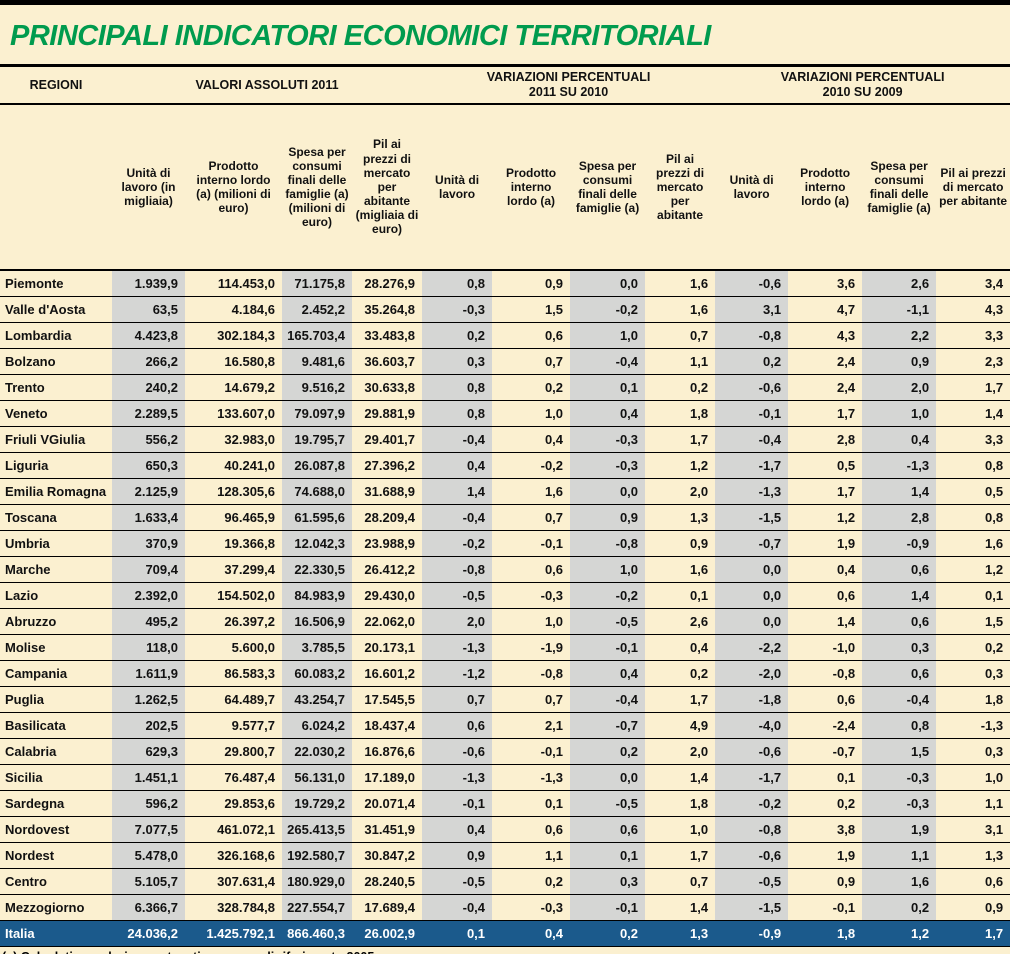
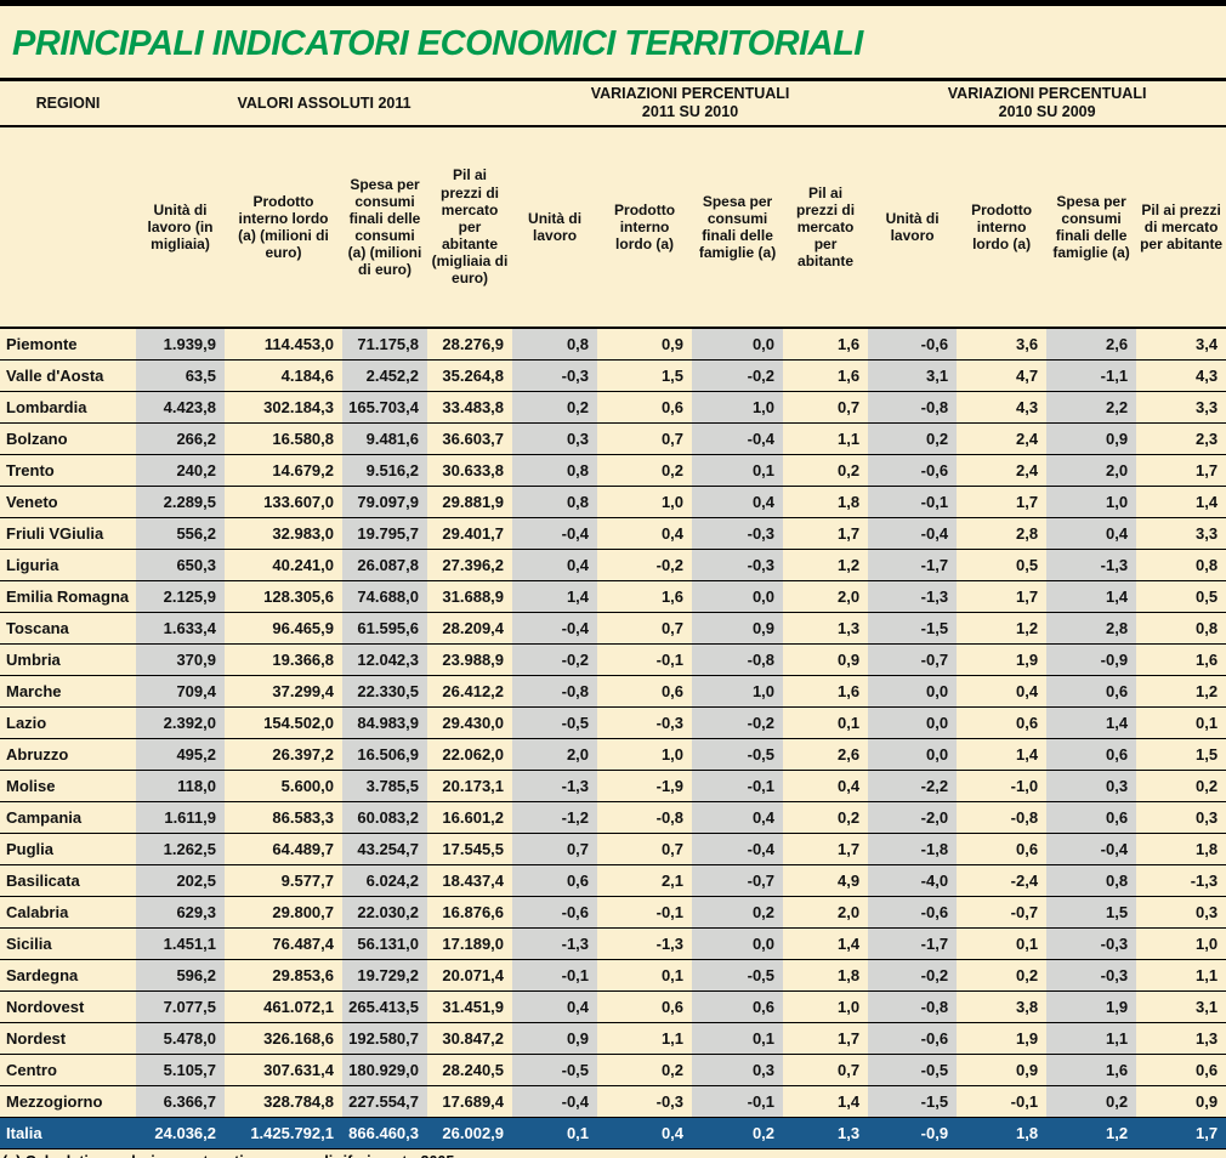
  PRINCIPALI INDICATORI ECONOMICI TERRITORIALI
  REGIONI	VALORI ASSOLUTI 2011	VARIAZIONI PERCENTUALI 2011 SU 2010	VARIAZIONI PERCENTUALI 2010 SU 2009
- 	Unità di lavoro (in migliaia)	Prodotto interno lordo (a) (milioni di euro)	Spesa per consumi finali delle famiglie (a) (milioni di euro)	Pil ai prezzi di mercato per abitante (migliaia di euro)	Unità di lavoro	Prodotto interno lordo (a)	Spesa per consumi finali delle famiglie (a)	Pil ai prezzi di mercato per abitante	Unità di lavoro	Prodotto interno lordo (a)	Spesa per consumi finali delle famiglie (a)	Pil ai prezzi di mercato per abitante
+ 	Unità di lavoro (in migliaia)	Prodotto interno lordo (a) (milioni di euro)	Spesa per consumi finali delle consumi (a) (milioni di euro)	Pil ai prezzi di mercato per abitante (migliaia di euro)	Unità di lavoro	Prodotto interno lordo (a)	Spesa per consumi finali delle famiglie (a)	Pil ai prezzi di mercato per abitante	Unità di lavoro	Prodotto interno lordo (a)	Spesa per consumi finali delle famiglie (a)	Pil ai prezzi di mercato per abitante
  Piemonte	1.939,9	114.453,0	71.175,8	28.276,9	0,8	0,9	0,0	1,6	-0,6	3,6	2,6	3,4
  Valle d'Aosta	63,5	4.184,6	2.452,2	35.264,8	-0,3	1,5	-0,2	1,6	3,1	4,7	-1,1	4,3
  Lombardia	4.423,8	302.184,3	165.703,4	33.483,8	0,2	0,6	1,0	0,7	-0,8	4,3	2,2	3,3
  Bolzano	266,2	16.580,8	9.481,6	36.603,7	0,3	0,7	-0,4	1,1	0,2	2,4	0,9	2,3
  Trento	240,2	14.679,2	9.516,2	30.633,8	0,8	0,2	0,1	0,2	-0,6	2,4	2,0	1,7
  Veneto	2.289,5	133.607,0	79.097,9	29.881,9	0,8	1,0	0,4	1,8	-0,1	1,7	1,0	1,4
  Friuli VGiulia	556,2	32.983,0	19.795,7	29.401,7	-0,4	0,4	-0,3	1,7	-0,4	2,8	0,4	3,3
  Liguria	650,3	40.241,0	26.087,8	27.396,2	0,4	-0,2	-0,3	1,2	-1,7	0,5	-1,3	0,8
  Emilia Romagna	2.125,9	128.305,6	74.688,0	31.688,9	1,4	1,6	0,0	2,0	-1,3	1,7	1,4	0,5
  Toscana	1.633,4	96.465,9	61.595,6	28.209,4	-0,4	0,7	0,9	1,3	-1,5	1,2	2,8	0,8
  Umbria	370,9	19.366,8	12.042,3	23.988,9	-0,2	-0,1	-0,8	0,9	-0,7	1,9	-0,9	1,6
  Marche	709,4	37.299,4	22.330,5	26.412,2	-0,8	0,6	1,0	1,6	0,0	0,4	0,6	1,2
  Lazio	2.392,0	154.502,0	84.983,9	29.430,0	-0,5	-0,3	-0,2	0,1	0,0	0,6	1,4	0,1
  Abruzzo	495,2	26.397,2	16.506,9	22.062,0	2,0	1,0	-0,5	2,6	0,0	1,4	0,6	1,5
  Molise	118,0	5.600,0	3.785,5	20.173,1	-1,3	-1,9	-0,1	0,4	-2,2	-1,0	0,3	0,2
  Campania	1.611,9	86.583,3	60.083,2	16.601,2	-1,2	-0,8	0,4	0,2	-2,0	-0,8	0,6	0,3
  Puglia	1.262,5	64.489,7	43.254,7	17.545,5	0,7	0,7	-0,4	1,7	-1,8	0,6	-0,4	1,8
  Basilicata	202,5	9.577,7	6.024,2	18.437,4	0,6	2,1	-0,7	4,9	-4,0	-2,4	0,8	-1,3
  Calabria	629,3	29.800,7	22.030,2	16.876,6	-0,6	-0,1	0,2	2,0	-0,6	-0,7	1,5	0,3
  Sicilia	1.451,1	76.487,4	56.131,0	17.189,0	-1,3	-1,3	0,0	1,4	-1,7	0,1	-0,3	1,0
  Sardegna	596,2	29.853,6	19.729,2	20.071,4	-0,1	0,1	-0,5	1,8	-0,2	0,2	-0,3	1,1
  Nordovest	7.077,5	461.072,1	265.413,5	31.451,9	0,4	0,6	0,6	1,0	-0,8	3,8	1,9	3,1
  Nordest	5.478,0	326.168,6	192.580,7	30.847,2	0,9	1,1	0,1	1,7	-0,6	1,9	1,1	1,3
  Centro	5.105,7	307.631,4	180.929,0	28.240,5	-0,5	0,2	0,3	0,7	-0,5	0,9	1,6	0,6
  Mezzogiorno	6.366,7	328.784,8	227.554,7	17.689,4	-0,4	-0,3	-0,1	1,4	-1,5	-0,1	0,2	0,9
  Italia	24.036,2	1.425.792,1	866.460,3	26.002,9	0,1	0,4	0,2	1,3	-0,9	1,8	1,2	1,7
